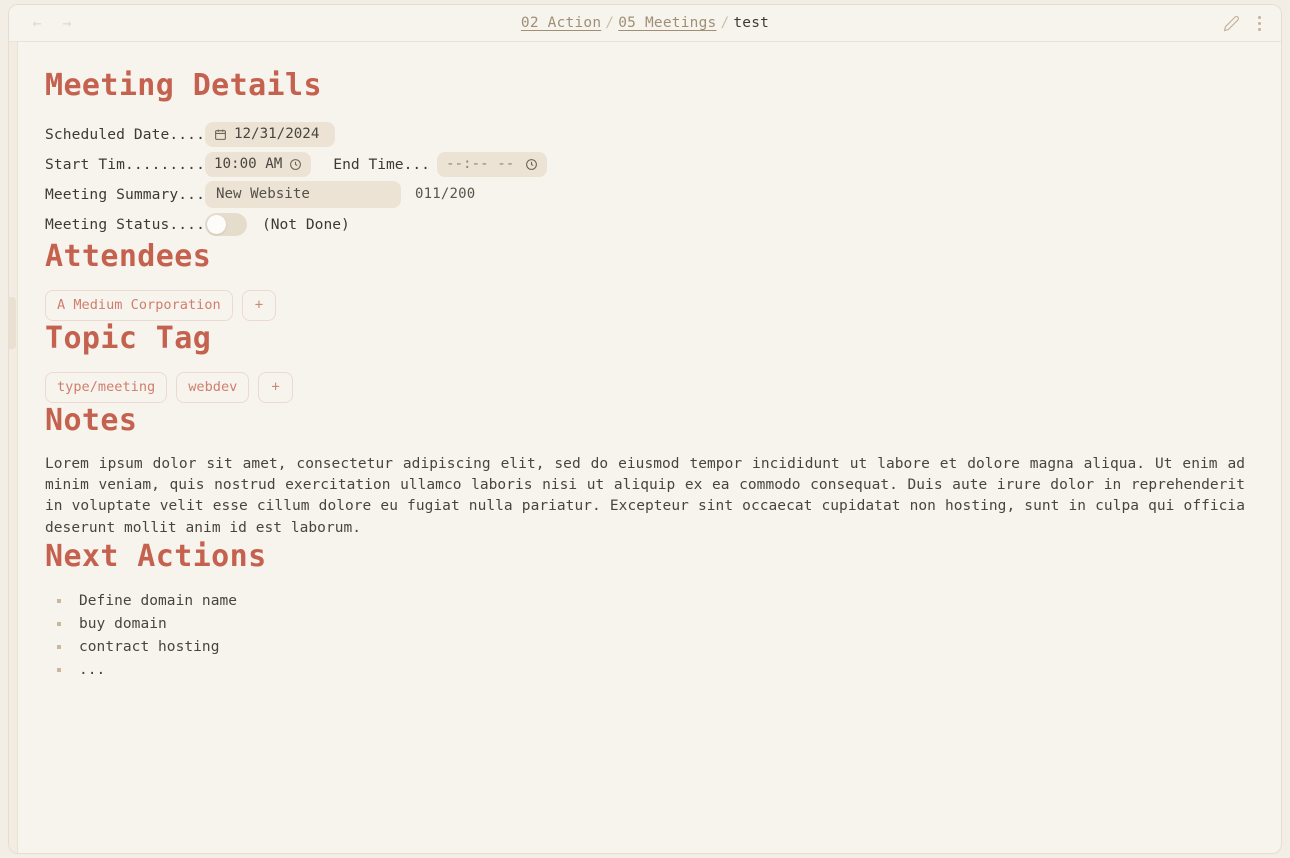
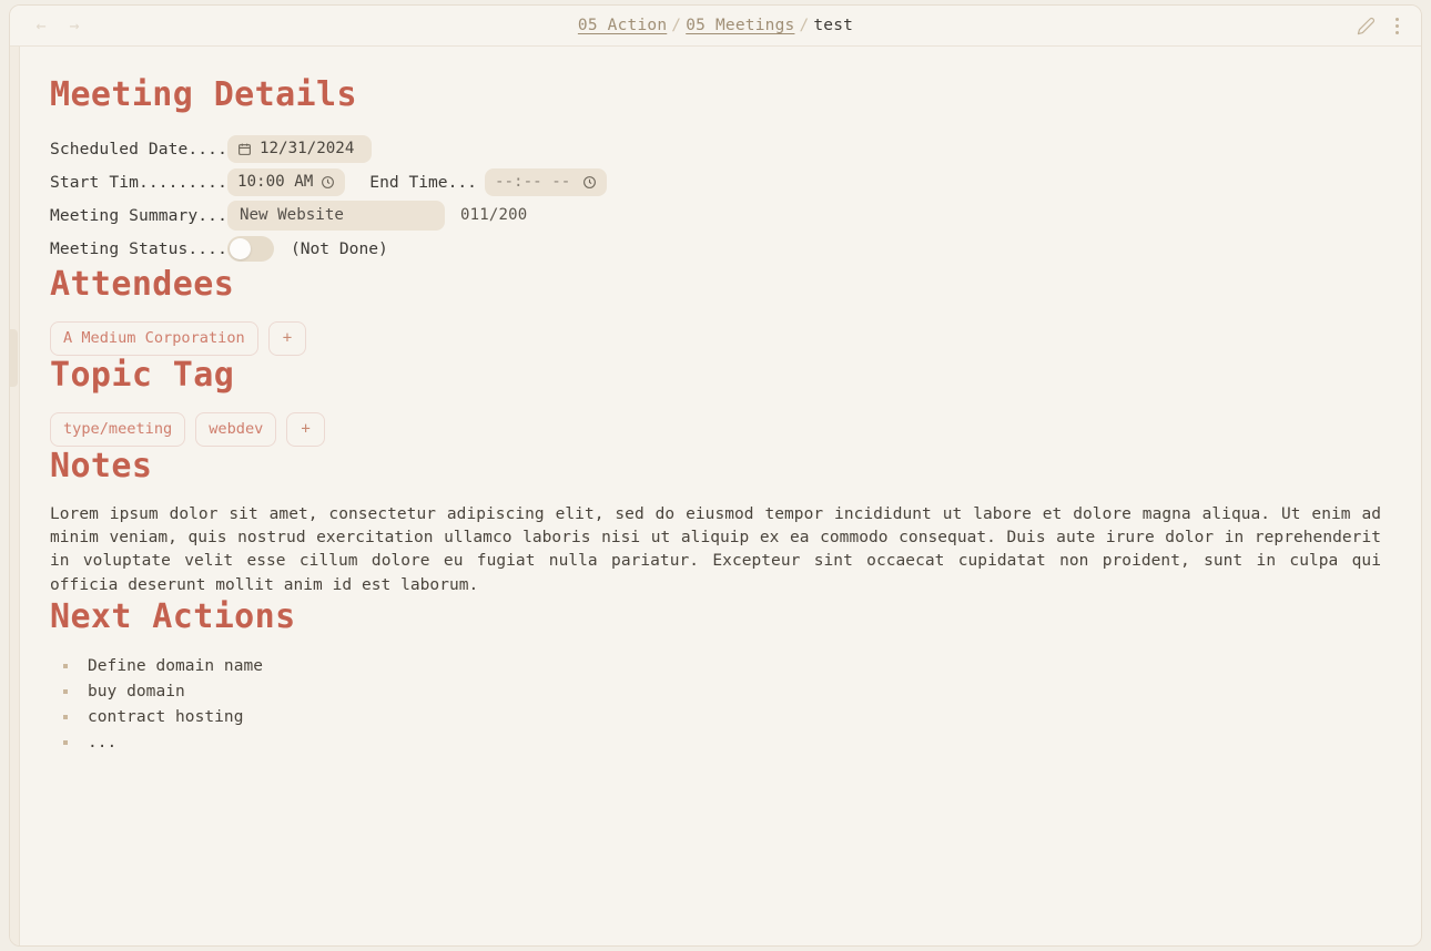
  ←
  →
- 02 Action / 05 Meetings / test
+ 05 Action / 05 Meetings / test
  Meeting Details
  Scheduled Date....
  12/31/2024
  Start Tim.........
  10:00 AM
  End Time...
  --:-- --
  Meeting Summary...
  New Website
  011/200
  Meeting Status....
  (Not Done)
  Attendees
  A Medium Corporation
  +
  Topic Tag
  type/meeting
  webdev
  +
  Notes
- Lorem ipsum dolor sit amet, consectetur adipiscing elit, sed do eiusmod tempor incididunt ut labore et dolore magna aliqua. Ut enim ad minim veniam, quis nostrud exercitation ullamco laboris nisi ut aliquip ex ea commodo consequat. Duis aute irure dolor in reprehenderit in voluptate velit esse cillum dolore eu fugiat nulla pariatur. Excepteur sint occaecat cupidatat non hosting, sunt in culpa qui officia deserunt mollit anim id est laborum.
+ Lorem ipsum dolor sit amet, consectetur adipiscing elit, sed do eiusmod tempor incididunt ut labore et dolore magna aliqua. Ut enim ad minim veniam, quis nostrud exercitation ullamco laboris nisi ut aliquip ex ea commodo consequat. Duis aute irure dolor in reprehenderit in voluptate velit esse cillum dolore eu fugiat nulla pariatur. Excepteur sint occaecat cupidatat non proident, sunt in culpa qui officia deserunt mollit anim id est laborum.
  Next Actions
  Define domain name
  buy domain
  contract hosting
  ...
